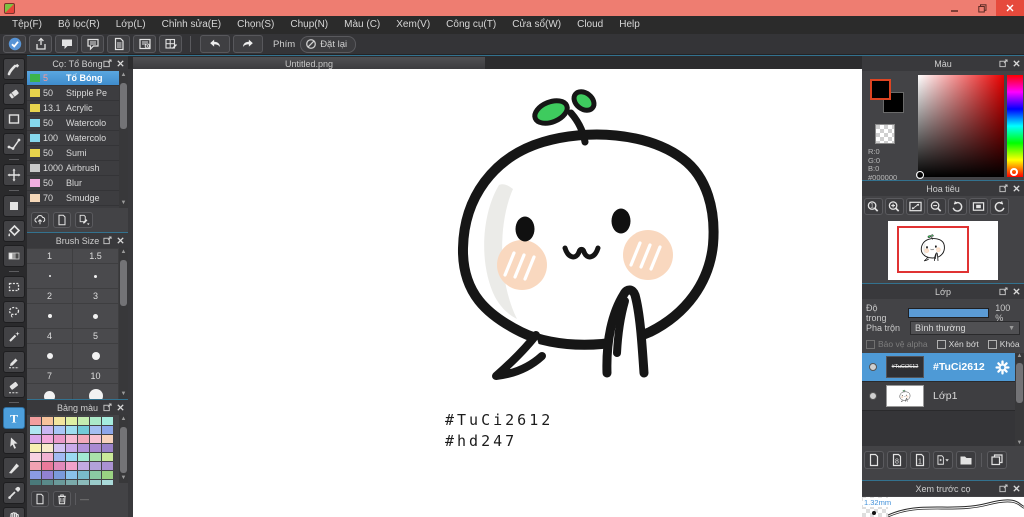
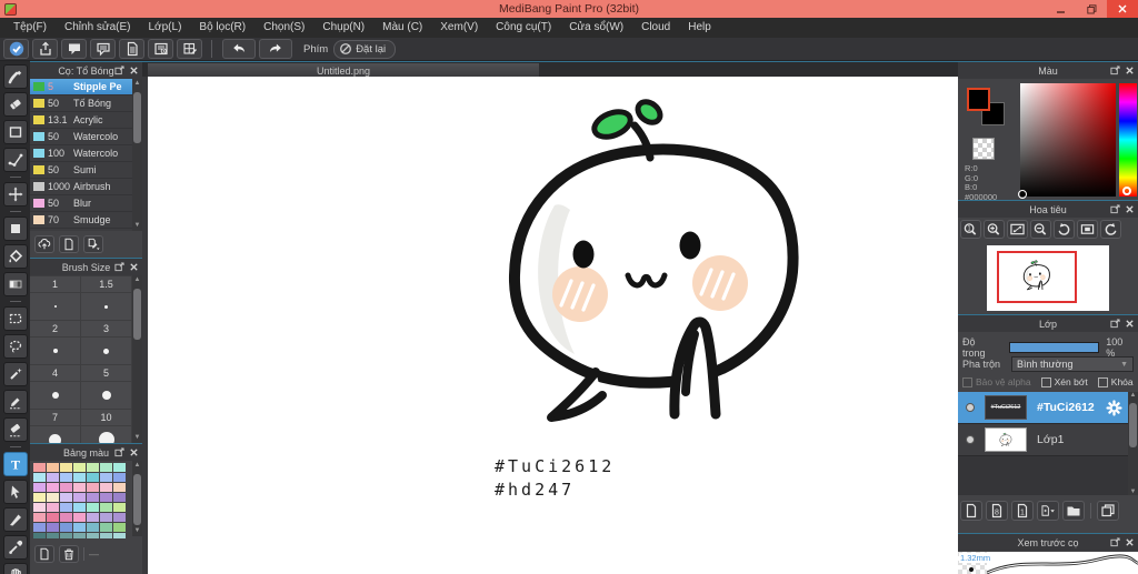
+ MediBang Paint Pro (32bit)
  Tệp(F)
- Bộ lọc(R)
+ Chỉnh sửa(E)
  Lớp(L)
- Chỉnh sửa(E)
+ Bộ lọc(R)
  Chọn(S)
  Chụp(N)
  Màu (C)
  Xem(V)
  Công cụ(T)
  Cửa sổ(W)
  Cloud
  Help
  Phím
  Đặt lại
  T
  Cọ: Tổ Bóng
  5
- Tố Bóng
+ Stipple Pe
  50
- Stipple Pe
+ Tố Bóng
  13.1
  Acrylic
  50
  Watercolo
  100
  Watercolo
  50
  Sumi
  1000
  Airbrush
  50
  Blur
  70
  Smudge
  Brush Size
  1
  1.5
  2
  3
  4
  5
  7
  10
  Bảng màu
  —
  Untitled.png
  #TuCi2612
  #hd247
  Màu
  R:0
  G:0
  B:0
  #000000
  Hoa tiêu
  Lớp
  Độ trong
  100 %
  Pha trộn
  Bình thường
  Bảo vệ alpha
  Xén bớt
  Khóa
  #TuCi2612
  Lớp1
  Xem trước cọ
  1.32mm
